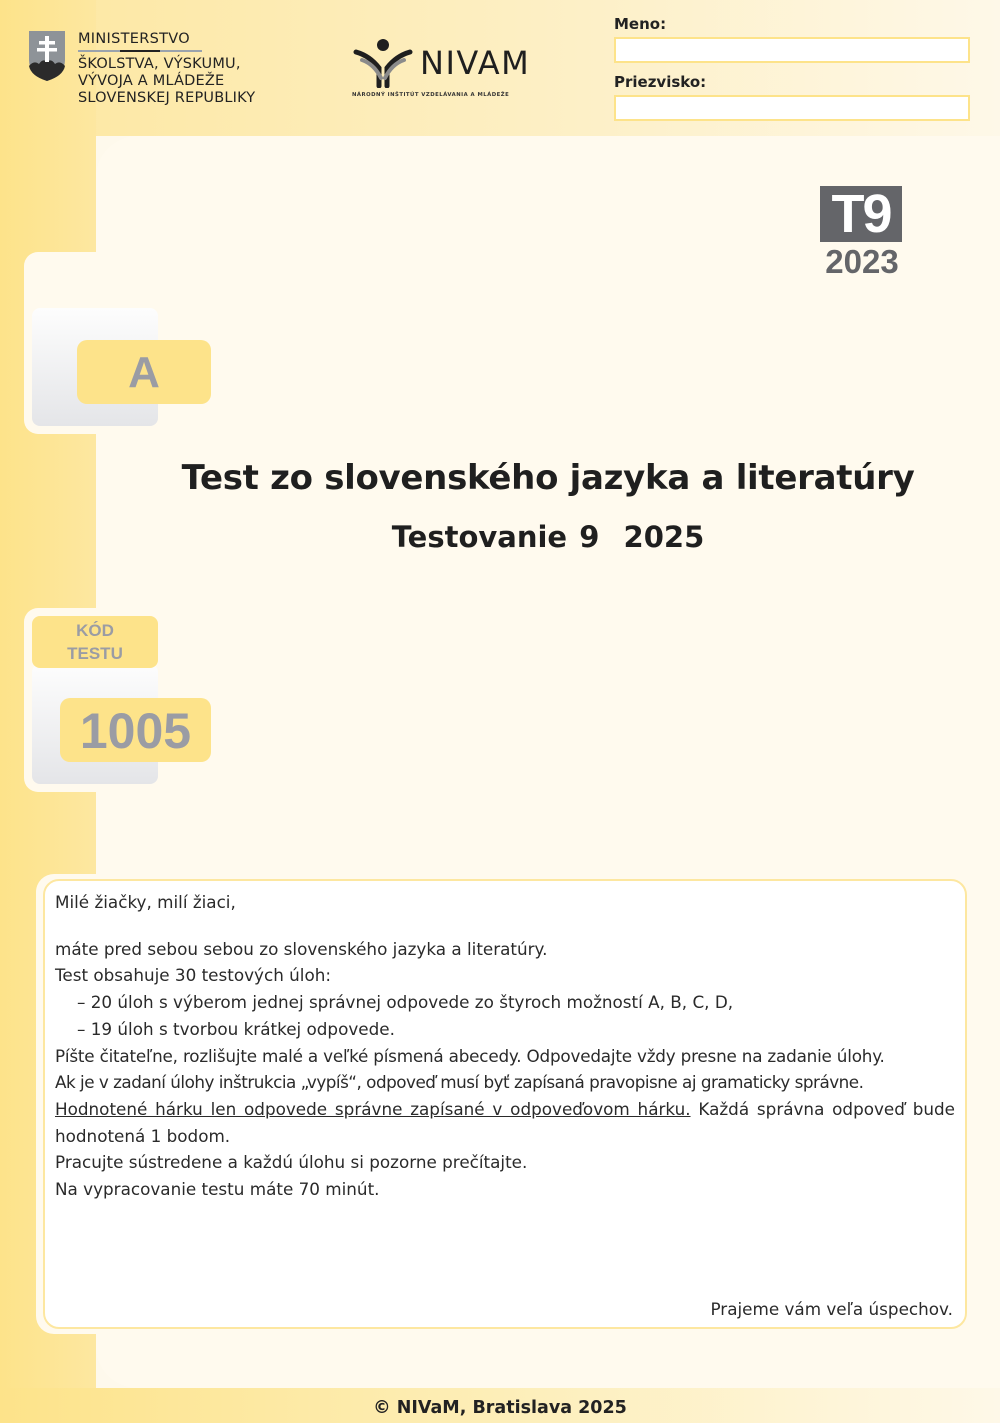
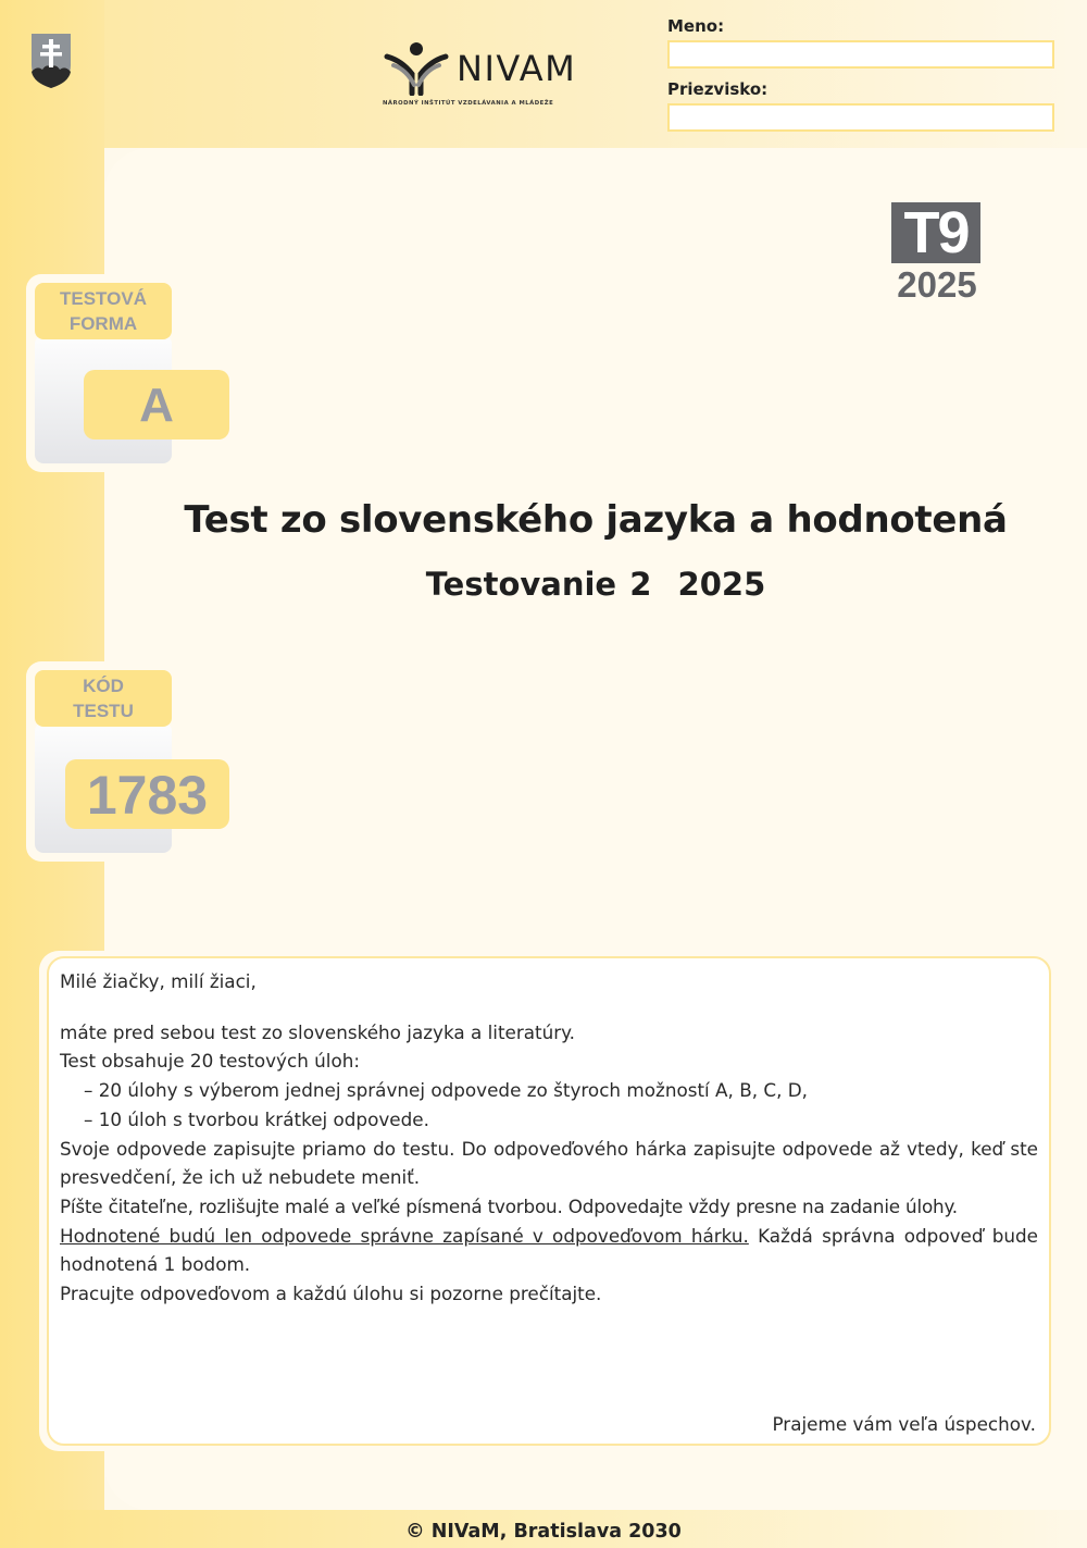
- MINISTERSTVO
- ŠKOLSTVA, VÝSKUMU,
- VÝVOJA A MLÁDEŽE
- SLOVENSKEJ REPUBLIKY
  NIVAM
  Meno:
  Priezvisko:
  T9
- 2023
+ 2025
+ TESTOVÁ
+ FORMA
  A
  KÓD
  TESTU
- 1005
+ 1783
- Test zo slovenského jazyka a literatúry
+ Test zo slovenského jazyka a hodnotená
- Testovanie 9 2025
+ Testovanie 2 2025
  Milé žiačky, milí žiaci,
- máte pred sebou sebou zo slovenského jazyka a literatúry.
+ máte pred sebou test zo slovenského jazyka a literatúry.
- Test obsahuje 30 testových úloh:
+ Test obsahuje 20 testových úloh:
- – 20 úloh s výberom jednej správnej odpovede zo štyroch možností A, B, C, D,
+ – 20 úlohy s výberom jednej správnej odpovede zo štyroch možností A, B, C, D,
- – 19 úloh s tvorbou krátkej odpovede.
+ – 10 úloh s tvorbou krátkej odpovede.
+ Svoje odpovede zapisujte priamo do testu. Do odpoveďového hárka zapisujte odpovede až vtedy, keď ste presvedčení, že ich už nebudete meniť.
- Píšte čitateľne, rozlišujte malé a veľké písmená abecedy. Odpovedajte vždy presne na zadanie úlohy.
+ Píšte čitateľne, rozlišujte malé a veľké písmená tvorbou. Odpovedajte vždy presne na zadanie úlohy.
- Ak je v zadaní úlohy inštrukcia „vypíš“, odpoveď musí byť zapísaná pravopisne aj gramaticky správne.
- Hodnotené hárku len odpovede správne zapísané v odpoveďovom hárku. Každá správna odpoveď bude hodnotená 1 bodom.
+ Hodnotené budú len odpovede správne zapísané v odpoveďovom hárku. Každá správna odpoveď bude hodnotená 1 bodom.
- Pracujte sústredene a každú úlohu si pozorne prečítajte.
+ Pracujte odpoveďovom a každú úlohu si pozorne prečítajte.
- Na vypracovanie testu máte 70 minút.
  Prajeme vám veľa úspechov.
- © NIVaM, Bratislava 2025
+ © NIVaM, Bratislava 2030
